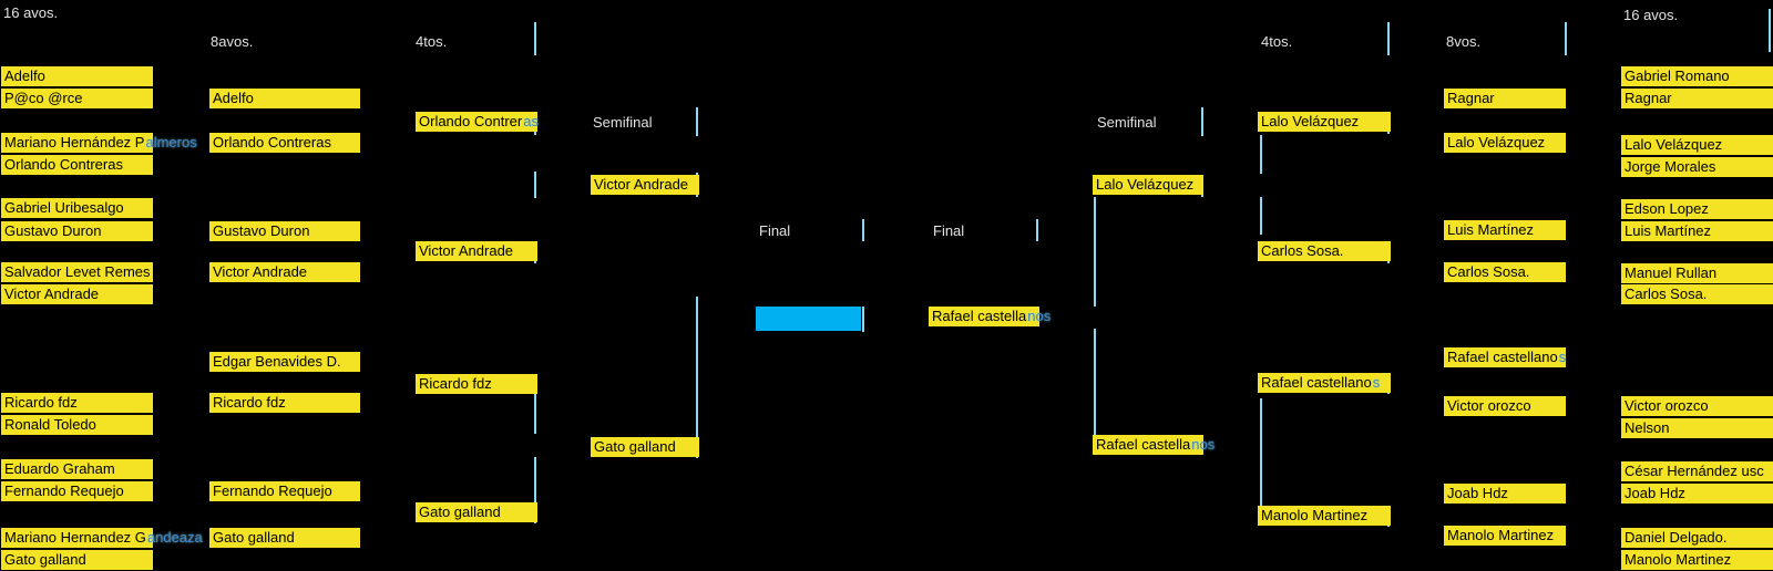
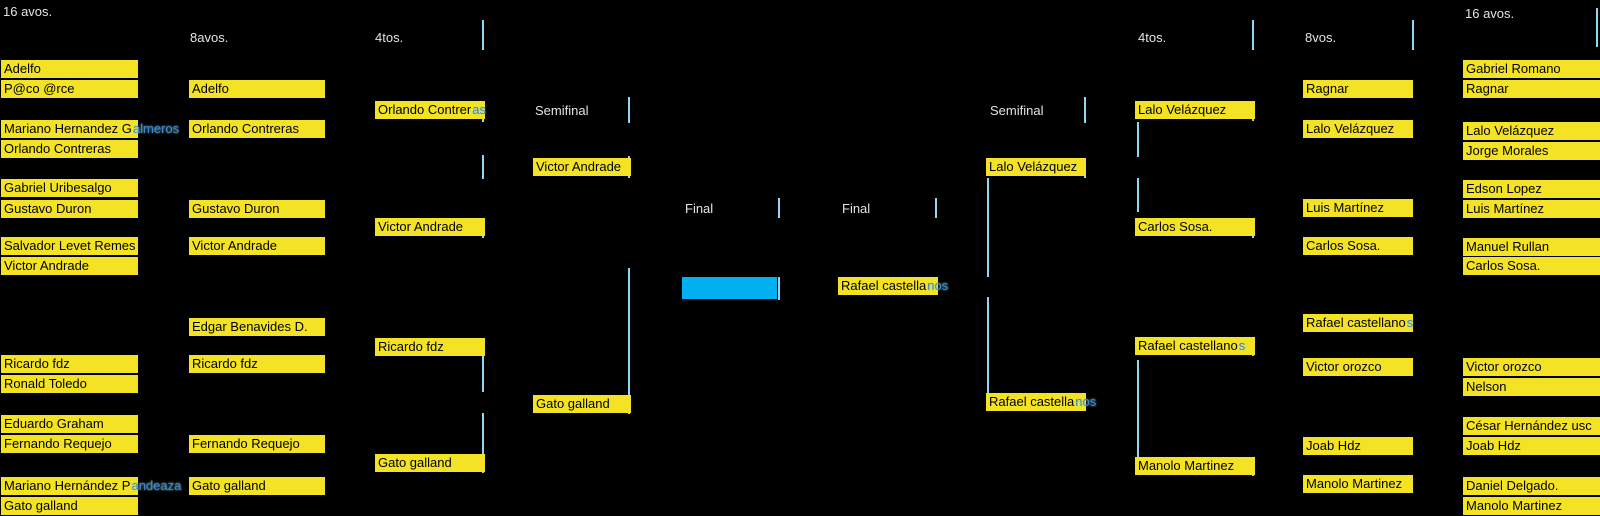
  16 avos.
  8avos.
  4tos.
  Semifinal
  Final
  Final
  Semifinal
  4tos.
  8vos.
  16 avos.
  Adelfo
  P@co @rce
- Mariano Hernández Palmeros
+ Mariano Hernandez Galmeros
  Orlando Contreras
  Gabriel Uribesalgo
  Gustavo Duron
  Salvador Levet Remes
  Victor Andrade
  Ricardo fdz
  Ronald Toledo
  Eduardo Graham
  Fernando Requejo
- Mariano Hernandez Gandeaza
+ Mariano Hernández Pandeaza
  Gato galland
  Adelfo
  Orlando Contreras
  Gustavo Duron
  Victor Andrade
  Edgar Benavides D.
  Ricardo fdz
  Fernando Requejo
  Gato galland
  Orlando Contreras
  Victor Andrade
  Ricardo fdz
  Gato galland
  Victor Andrade
  Gato galland
  Rafael castellanos
  Lalo Velázquez
  Rafael castellanos
  Lalo Velázquez
  Carlos Sosa.
  Rafael castellanos
  Manolo Martinez
  Ragnar
  Lalo Velázquez
  Luis Martínez
  Carlos Sosa.
  Rafael castellanos
  Victor orozco
  Joab Hdz
  Manolo Martinez
  Gabriel Romano
  Ragnar
  Lalo Velázquez
  Jorge Morales
  Edson Lopez
  Luis Martínez
  Manuel Rullan
  Carlos Sosa.
  Victor orozco
  Nelson
  César Hernández usc
  Joab Hdz
  Daniel Delgado.
  Manolo Martinez
